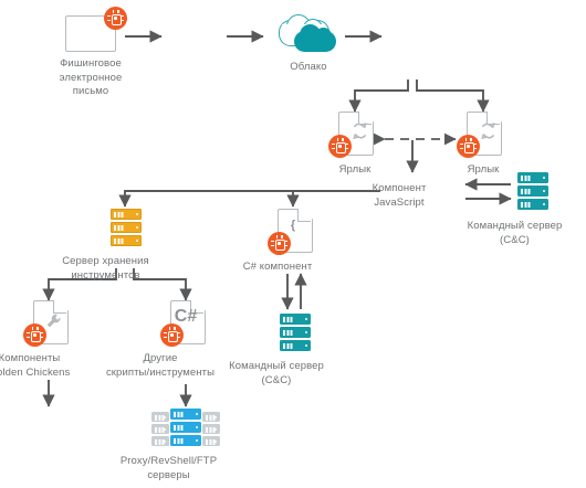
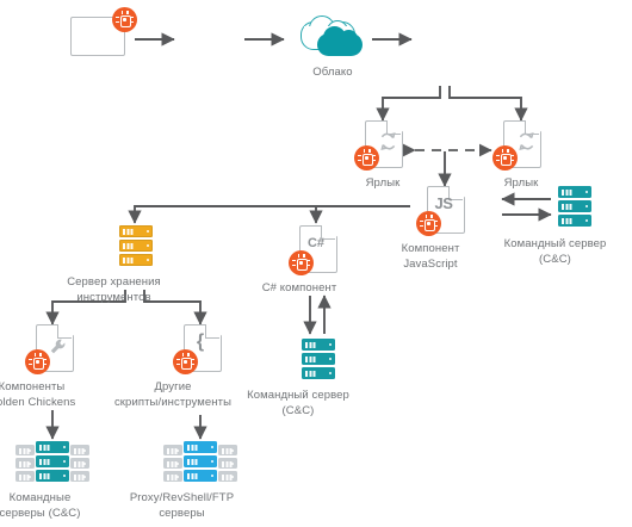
- Фишинговое
- электронное
- письмо
  Облако
  Ярлык
  Ярлык
+ JS
  Компонент
  JavaScript
  Командный сервер
  (C&C)
  Сервер хранения
  инструментов
- {
+ C#
  C# компонент
  Командный сервер
  (C&C)
  Компоненты
  lden Chickens
- C#
+ {
  Другие
  скрипты/инструменты
+ Командные
+ серверы (C&C)
  Proxy/RevShell/FTP
  серверы
